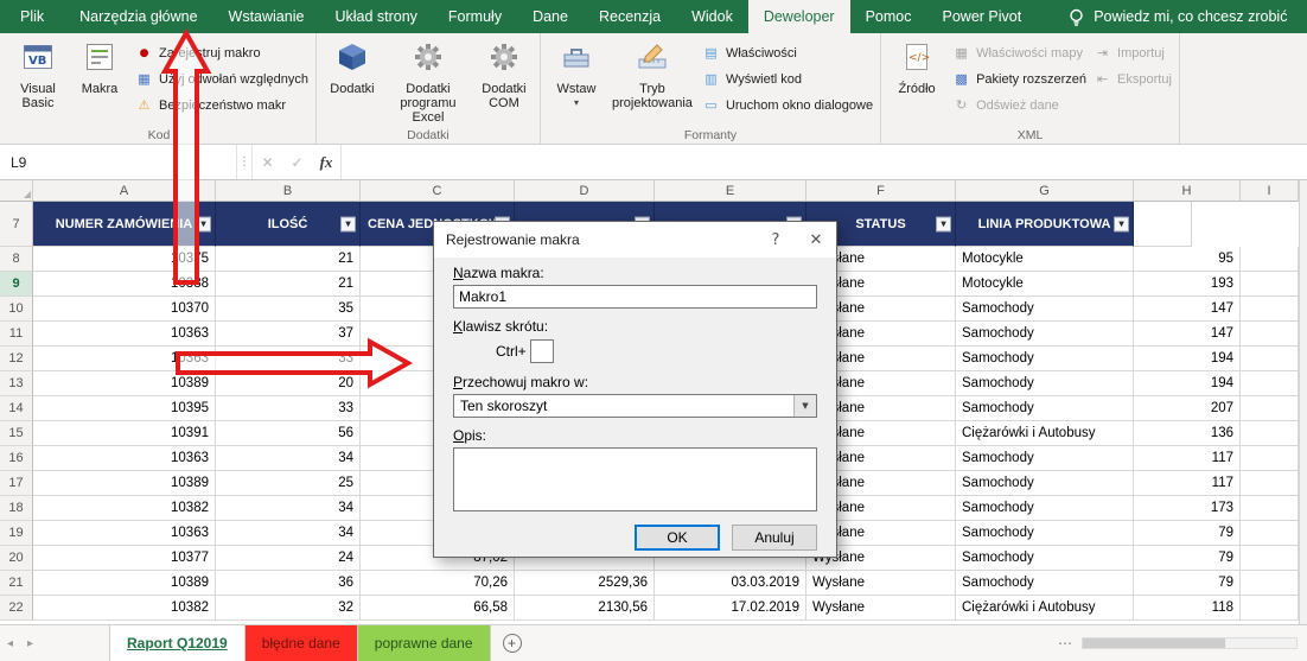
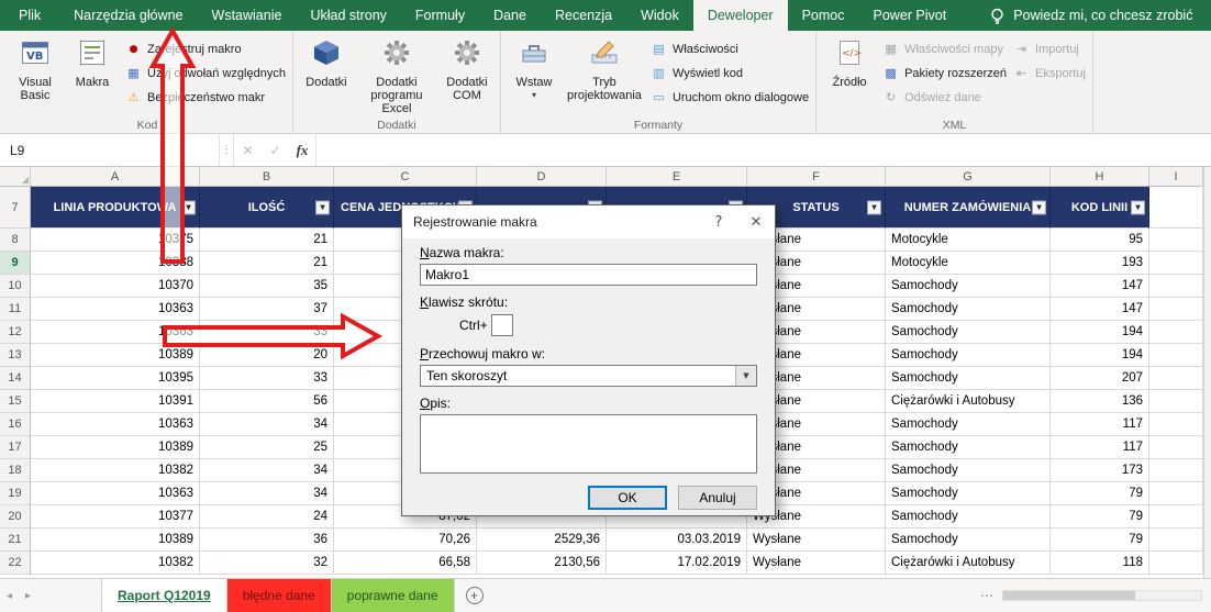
  Plik
  Narzędzia główne
  Wstawianie
  Układ strony
  Formuły
  Dane
  Recenzja
  Widok
  Deweloper
  Pomoc
  Power Pivot
  Powiedz mi, co chcesz zrobić
  VB
  Visual Basic
  Makra
  ●
  Zarejestruj makro
  ▦
  Użyj odwołań względnych
  ⚠
  Bezpieczeństwo makr
  Kod
  Dodatki
  Dodatki programu Excel
  Dodatki COM
  Dodatki
  Wstaw
  ▾
  Tryb projektowania
  ▤
  Właściwości
  ▥
  Wyświetl kod
  ▭
  Uruchom okno dialogowe
  Formanty
  </>
  Źródło
  ▦
  Właściwości mapy
  ▩
  Pakiety rozszerzeń
  ↻
  Odśwież dane
  ⇥
  Importuj
  ⇤
  Eksportuj
  XML
  L9
  ⋮
  ✕
  ✓
  fx
  ◢
  A
  B
  C
  D
  E
  F
  G
  H
  I
  7
- NUMER ZAMÓWIENIA
+ LINIA PRODUKTOWA
  ILOŚĆ
  STATUS
- LINIA PRODUKTOWA
+ NUMER ZAMÓWIENIA
+ KOD LINII
  8
  10375
  21
  Motocykle
  95
  9
  10388
  21
  Motocykle
  193
  10
  10370
  35
  Samochody
  147
  11
  10363
  37
  Samochody
  147
  12
  10363
  33
  Samochody
  194
  13
  10389
  20
  Samochody
  194
  14
  10395
  33
  Samochody
  207
  15
  10391
  56
  Ciężarówki i Autobusy
  136
  16
  10363
  34
  Samochody
  117
  17
  10389
  25
  Samochody
  117
  18
  10382
  34
  Samochody
  173
  19
  10363
  34
  Samochody
  79
  20
  10377
  24
  87,02
  Wysłane
  Samochody
  79
  21
  10389
  36
  70,26
  2529,36
  03.03.2019
  Wysłane
  Samochody
  79
  22
  10382
  32
  66,58
  2130,56
  17.02.2019
  Wysłane
  Ciężarówki i Autobusy
  118
  ◂
  ▸
  Raport Q12019
  błędne dane
  poprawne dane
  +
  ⋯
  Rejestrowanie makra
  ?
  ✕
  Nazwa makra:
  Makro1
  Klawisz skrótu:
  Ctrl+
  Przechowuj makro w:
  Ten skoroszyt
  ▼
  Opis:
  OK
  Anuluj
